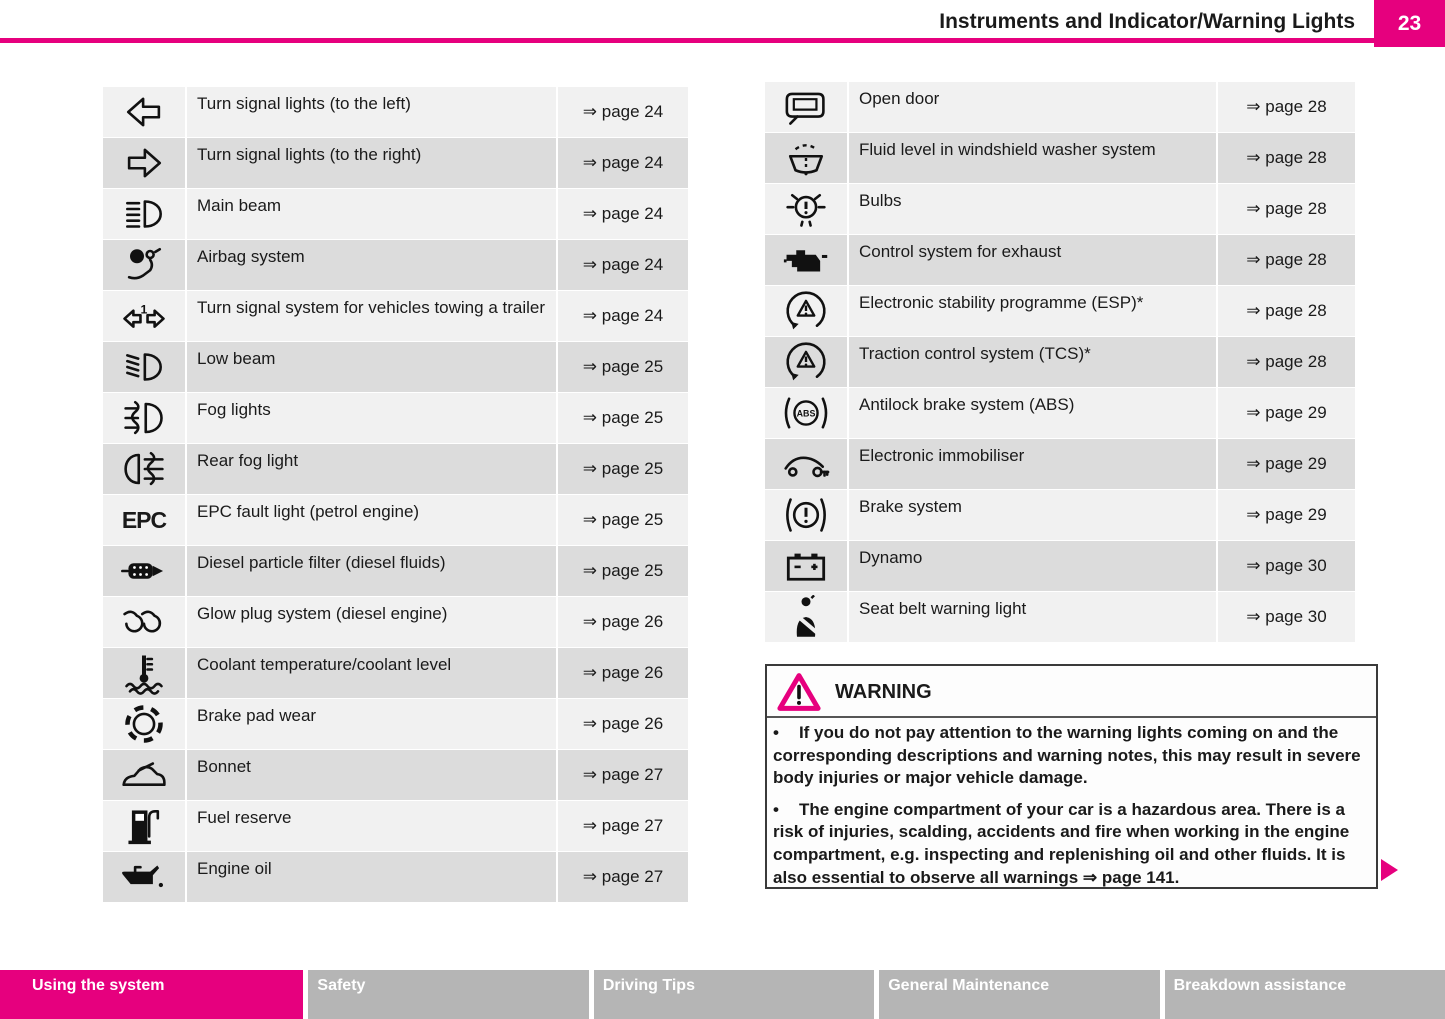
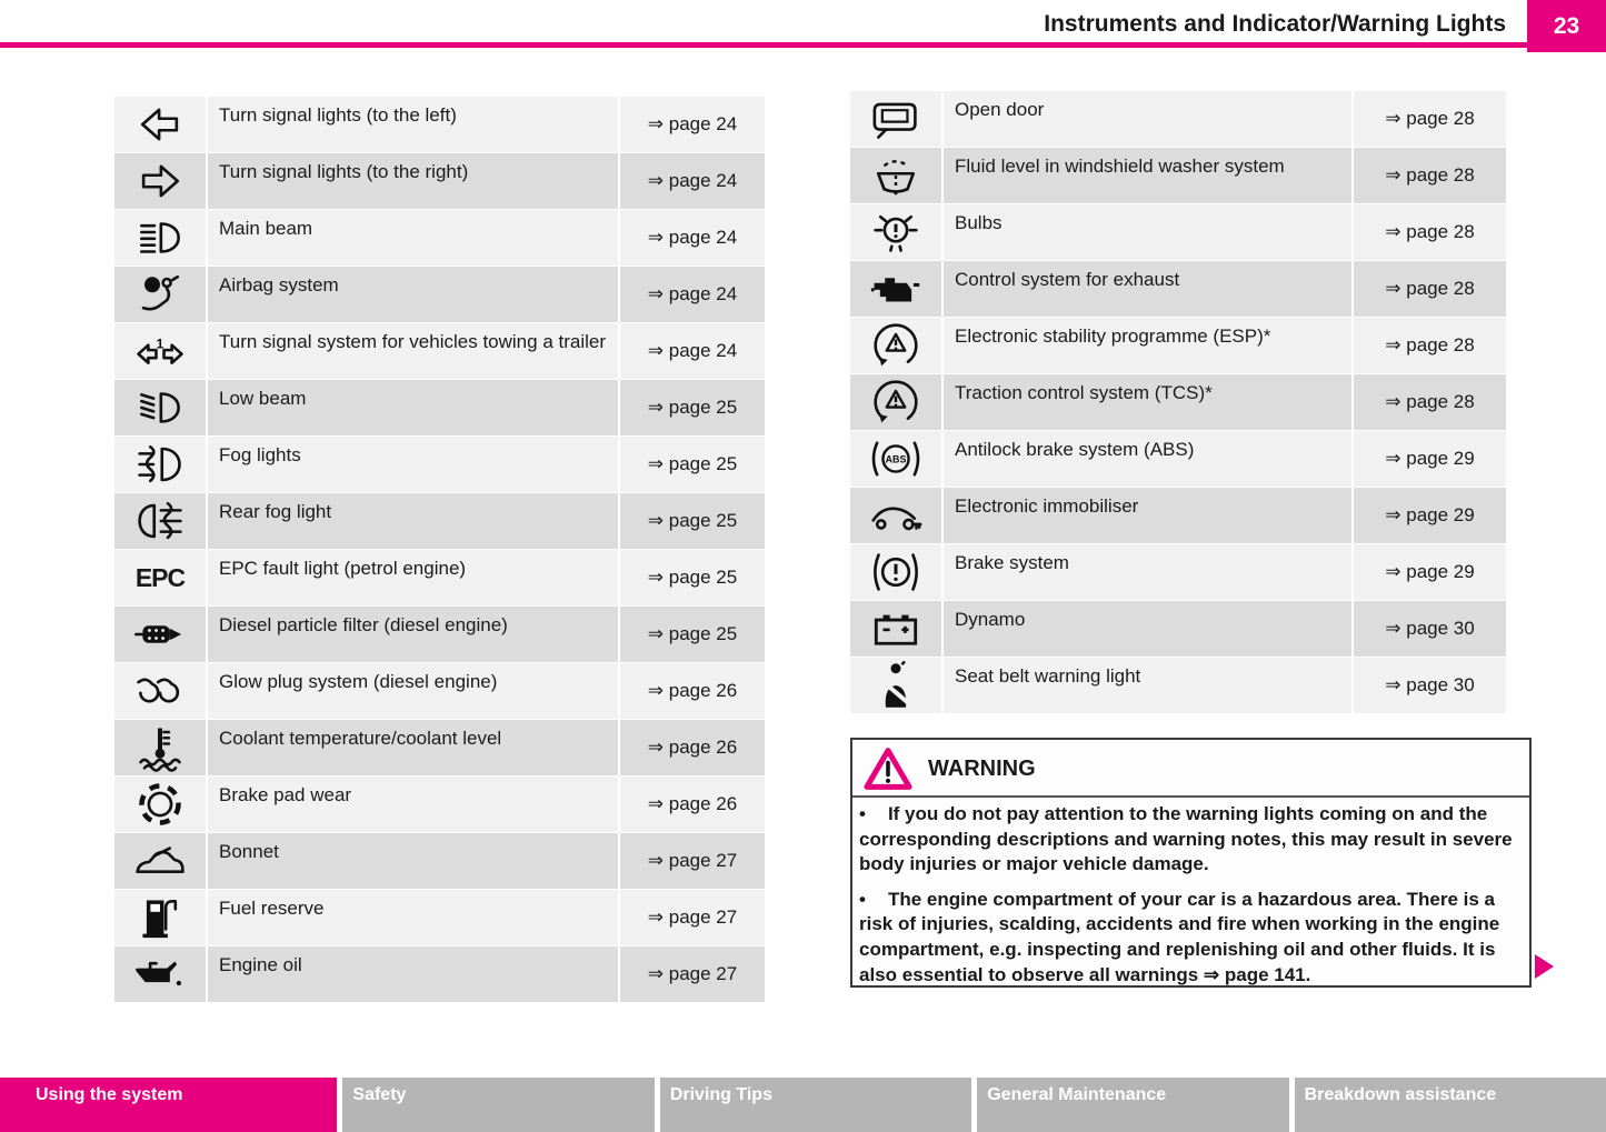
  Instruments and Indicator/Warning Lights
  23
  Turn signal lights (to the left)
  ⇒ page 24
  Turn signal lights (to the right)
  ⇒ page 24
  Main beam
  ⇒ page 24
  Airbag system
  ⇒ page 24
  1
  Turn signal system for vehicles towing a trailer
  ⇒ page 24
  Low beam
  ⇒ page 25
  Fog lights
  ⇒ page 25
  Rear fog light
  ⇒ page 25
  EPC
  EPC fault light (petrol engine)
  ⇒ page 25
- Diesel particle filter (diesel fluids)
+ Diesel particle filter (diesel engine)
  ⇒ page 25
  Glow plug system (diesel engine)
  ⇒ page 26
  Coolant temperature/coolant level
  ⇒ page 26
  Brake pad wear
  ⇒ page 26
  Bonnet
  ⇒ page 27
  Fuel reserve
  ⇒ page 27
  Engine oil
  ⇒ page 27
  Open door
  ⇒ page 28
  Fluid level in windshield washer system
  ⇒ page 28
  Bulbs
  ⇒ page 28
  Control system for exhaust
  ⇒ page 28
  Electronic stability programme (ESP)*
  ⇒ page 28
  Traction control system (TCS)*
  ⇒ page 28
  ABS
  Antilock brake system (ABS)
  ⇒ page 29
  Electronic immobiliser
  ⇒ page 29
  Brake system
  ⇒ page 29
  Dynamo
  ⇒ page 30
  Seat belt warning light
  ⇒ page 30
  WARNING
  If you do not pay attention to the warning lights coming on and the corresponding descriptions and warning notes, this may result in severe body injuries or major vehicle damage.
  The engine compartment of your car is a hazardous area. There is a risk of injuries, scalding, accidents and fire when working in the engine compartment, e.g. inspecting and replenishing oil and other fluids. It is also essential to observe all warnings ⇒ page 141.
  Using the system
  Safety
  Driving Tips
  General Maintenance
  Breakdown assistance
